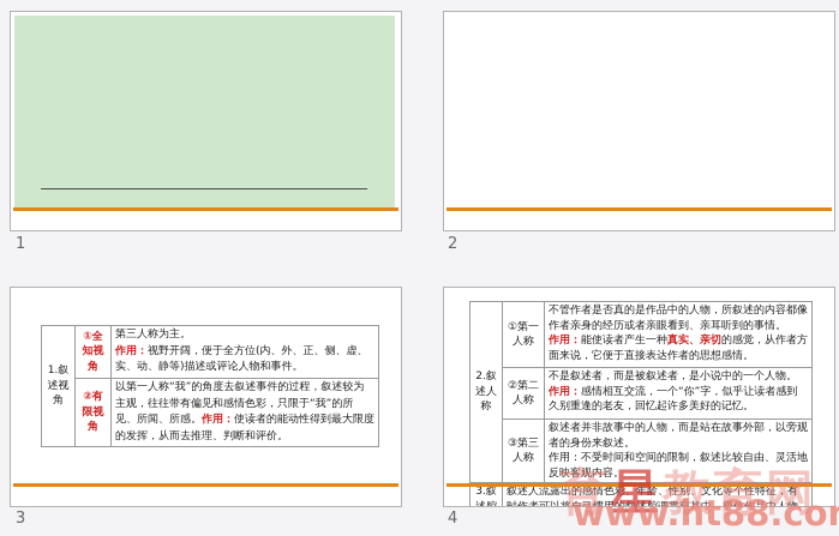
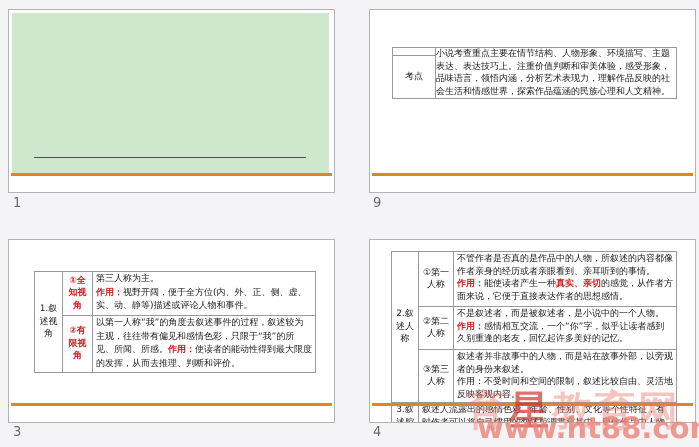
  1
+ 	小说考查重点主要在情节结构、人物形象、环境描写、主题表达、表达技巧上。注重价值判断和审美体验，感受形象，品味语言，领悟内涵，分析艺术表现力，理解作品反映的社会生活和情感世界，探索作品蕴涵的民族心理和人文精神。
+ 考点
- 2
+ 9
  1.叙述视角	①全知视角	第三人称为主。作用：视野开阔，便于全方位(内、外、正、侧、虚、实、动、静等)描述或评论人物和事件。
  ②有限视角	以第一人称“我”的角度去叙述事件的过程，叙述较为主观，往往带有偏见和感情色彩，只限于“我”的所见、所闻、所感。作用：使读者的能动性得到最大限度的发挥，从而去推理、判断和评价。
  3
  2.叙述人称	①第一人称	不管作者是否真的是作品中的人物，所叙述的内容都像作者亲身的经历或者亲眼看到、亲耳听到的事情。作用：能使读者产生一种真实、亲切的感觉，从作者方面来说，它便于直接表达作者的思想感情。
  ②第二人称	不是叙述者，而是被叙述者，是小说中的一个人物。作用：感情相互交流，一个“你”字，似乎让读者感到久别重逢的老友，回忆起许多美好的记忆。
  ③第三人称	叙述者并非故事中的人物，而是站在故事外部，以旁观者的身份来叙述。作用：不受时间和空间的限制，叙述比较自由、灵活地反映客观内容。
  4
  育星教育网
  www.ht88.co
